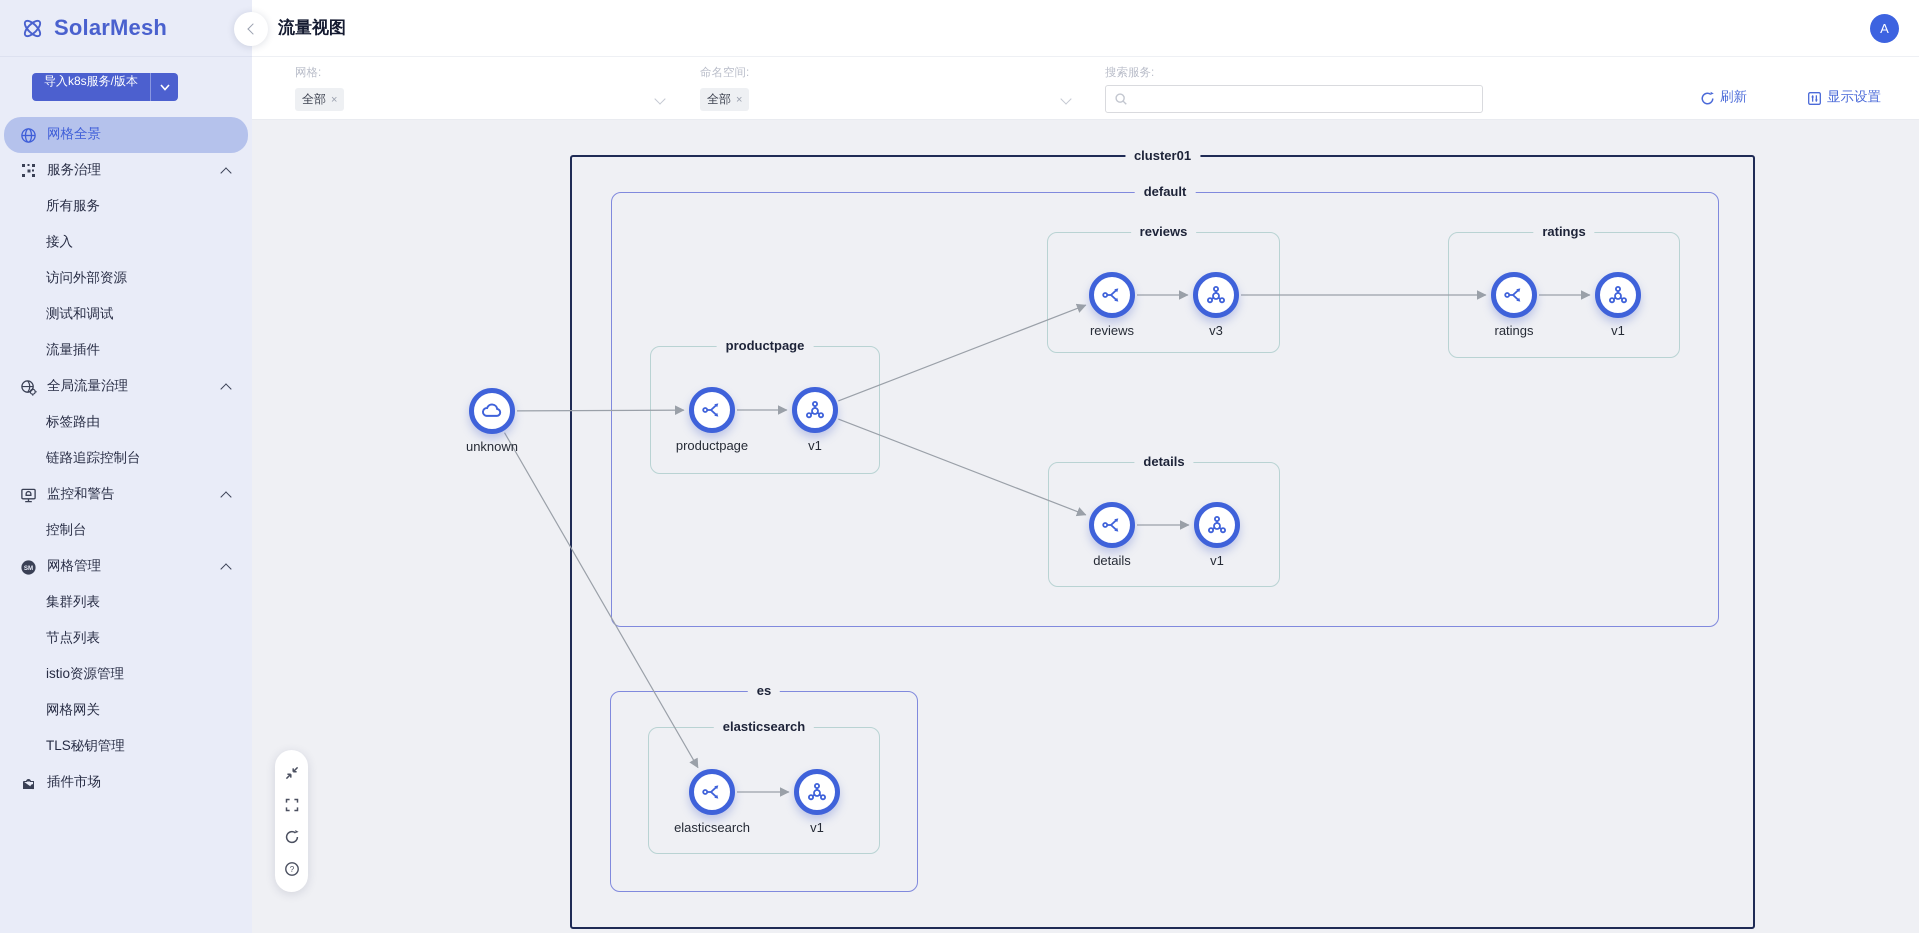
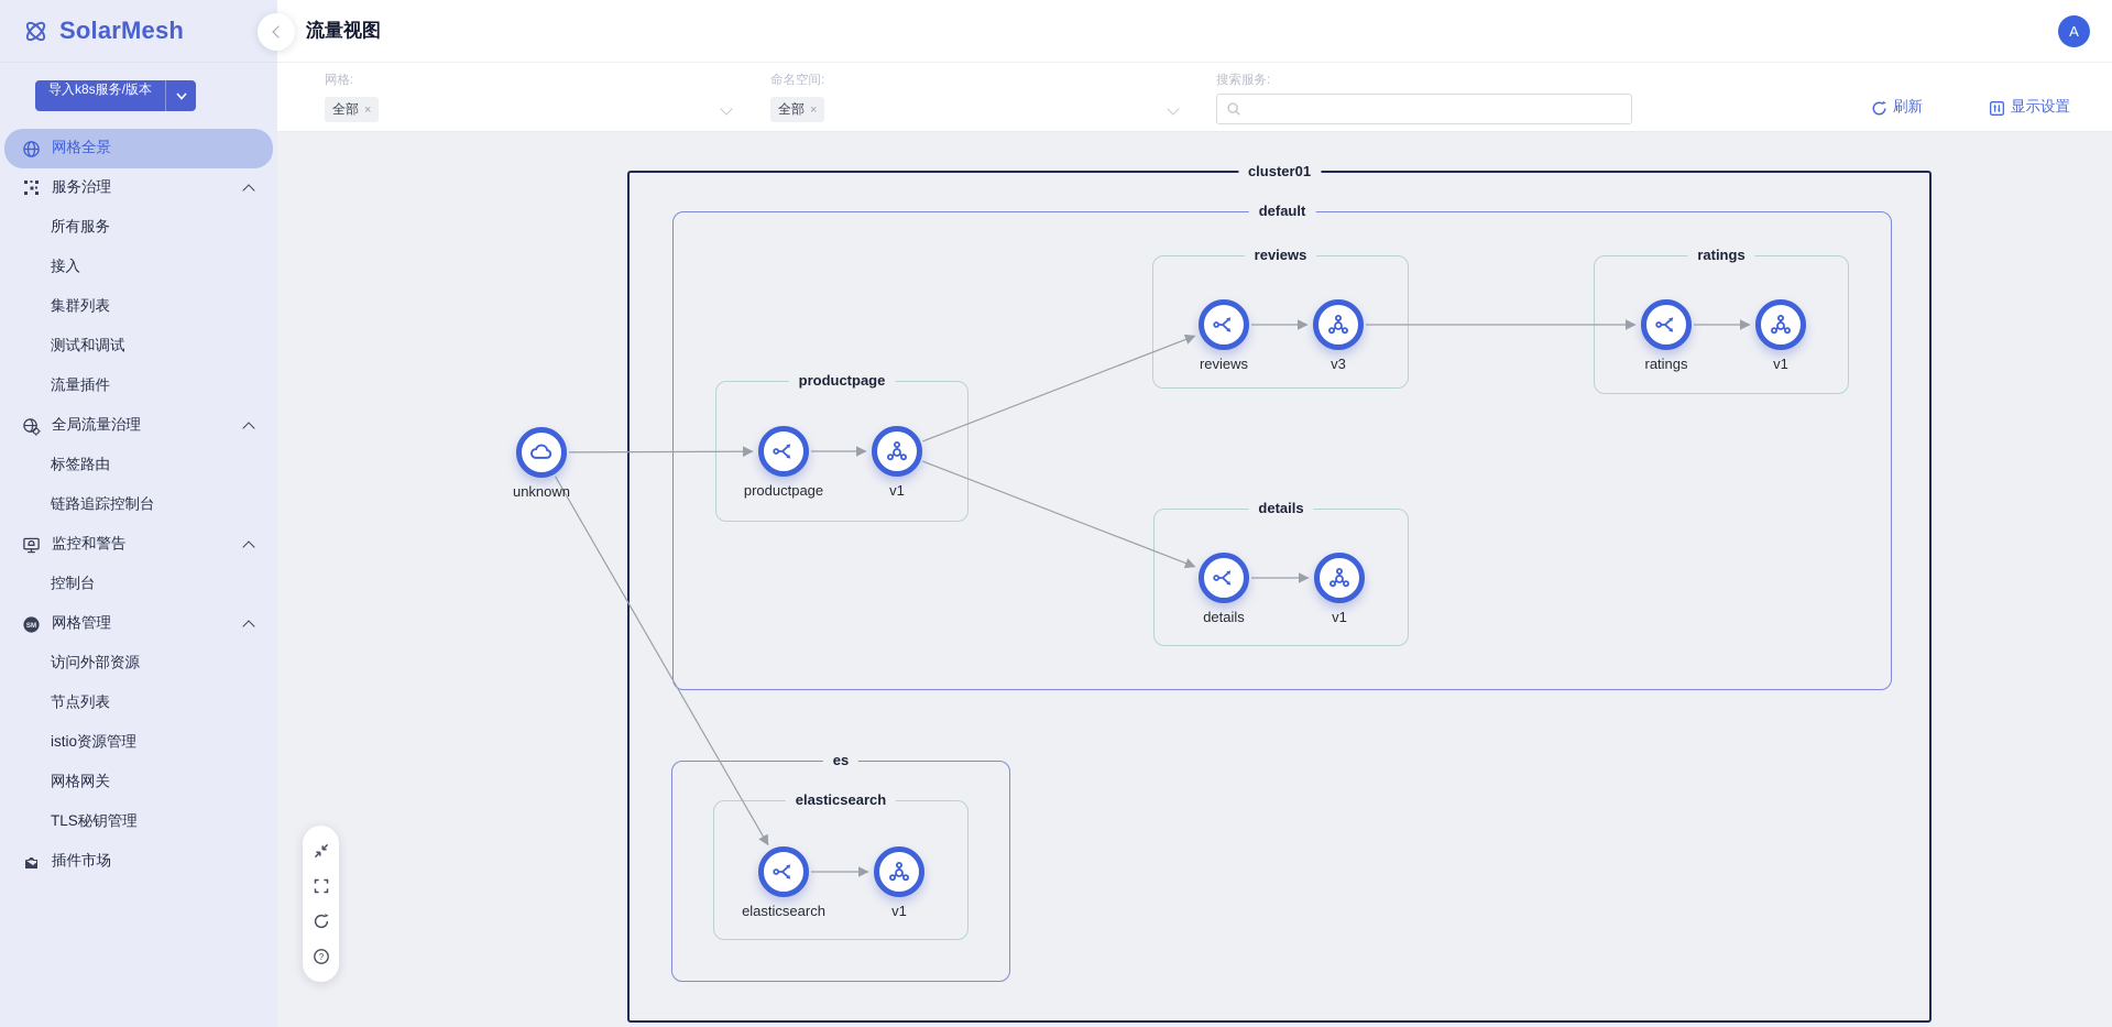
  SolarMesh
  导入k8s服务/版本
  网格全景
  服务治理
  所有服务
  接入
- 访问外部资源
+ 集群列表
  测试和调试
  流量插件
  全局流量治理
  标签路由
  链路追踪控制台
  监控和警告
  控制台
  网格管理
- 集群列表
+ 访问外部资源
  节点列表
  istio资源管理
  网格网关
  TLS秘钥管理
  插件市场
  流量视图
  A
  网格:
  全部
  ×
  命名空间:
  全部
  ×
  搜索服务:
  刷新
  显示设置
  cluster01
  default
  es
  reviews
  ratings
  productpage
  details
  elasticsearch
  unknown
  productpage
  v1
  reviews
  v3
  ratings
  v1
  details
  v1
  elasticsearch
  v1
  ?
